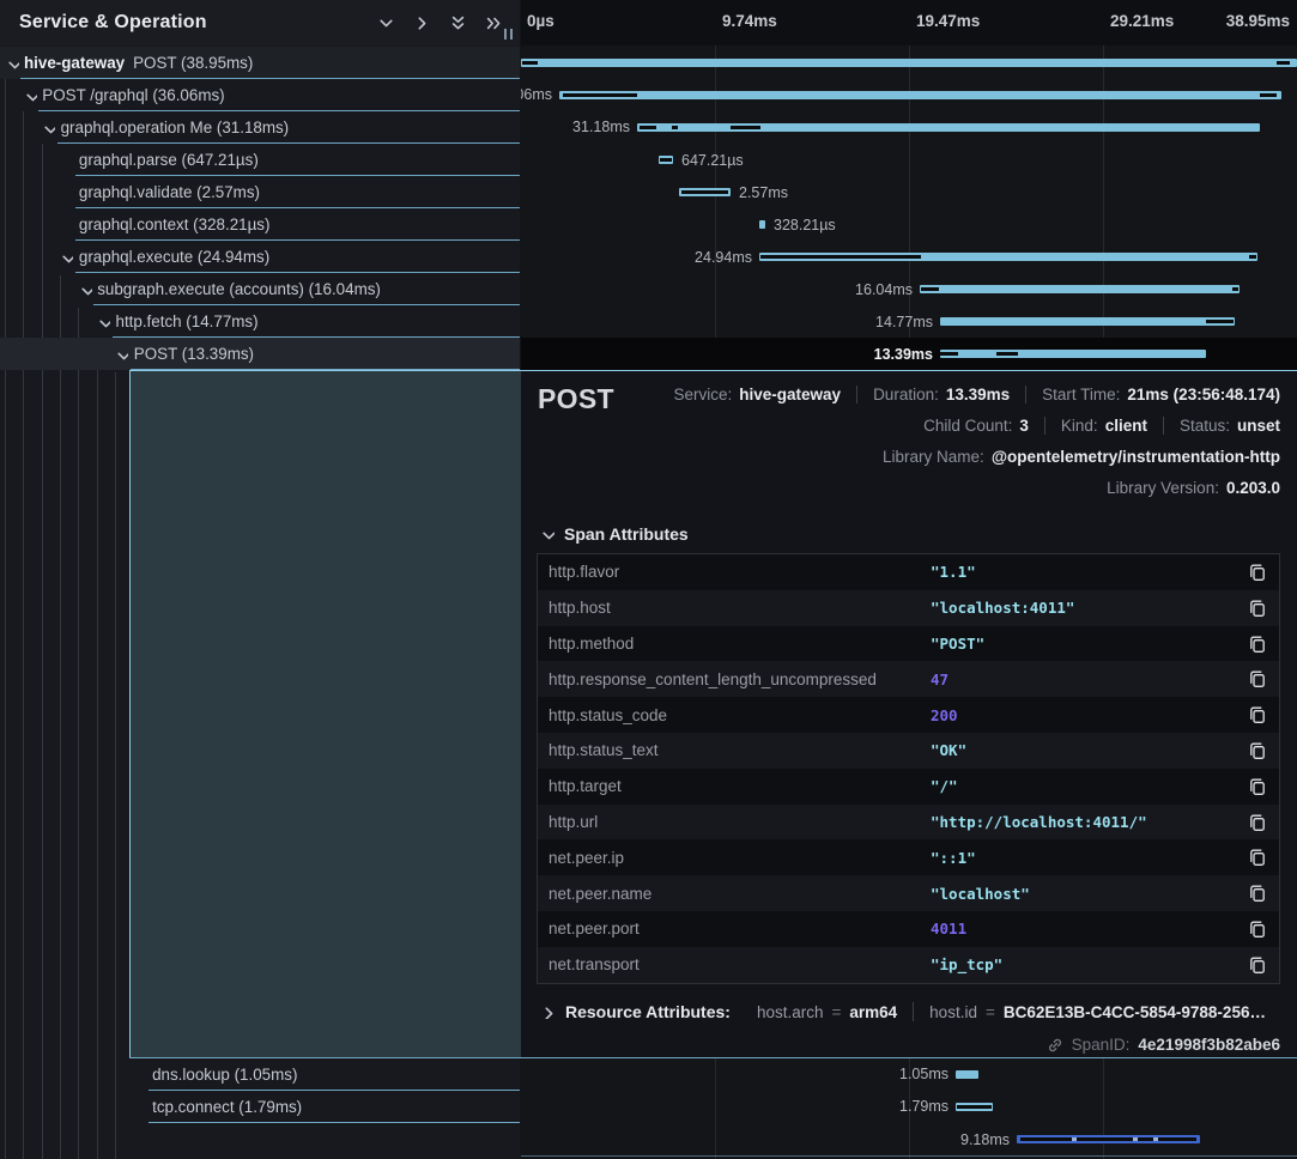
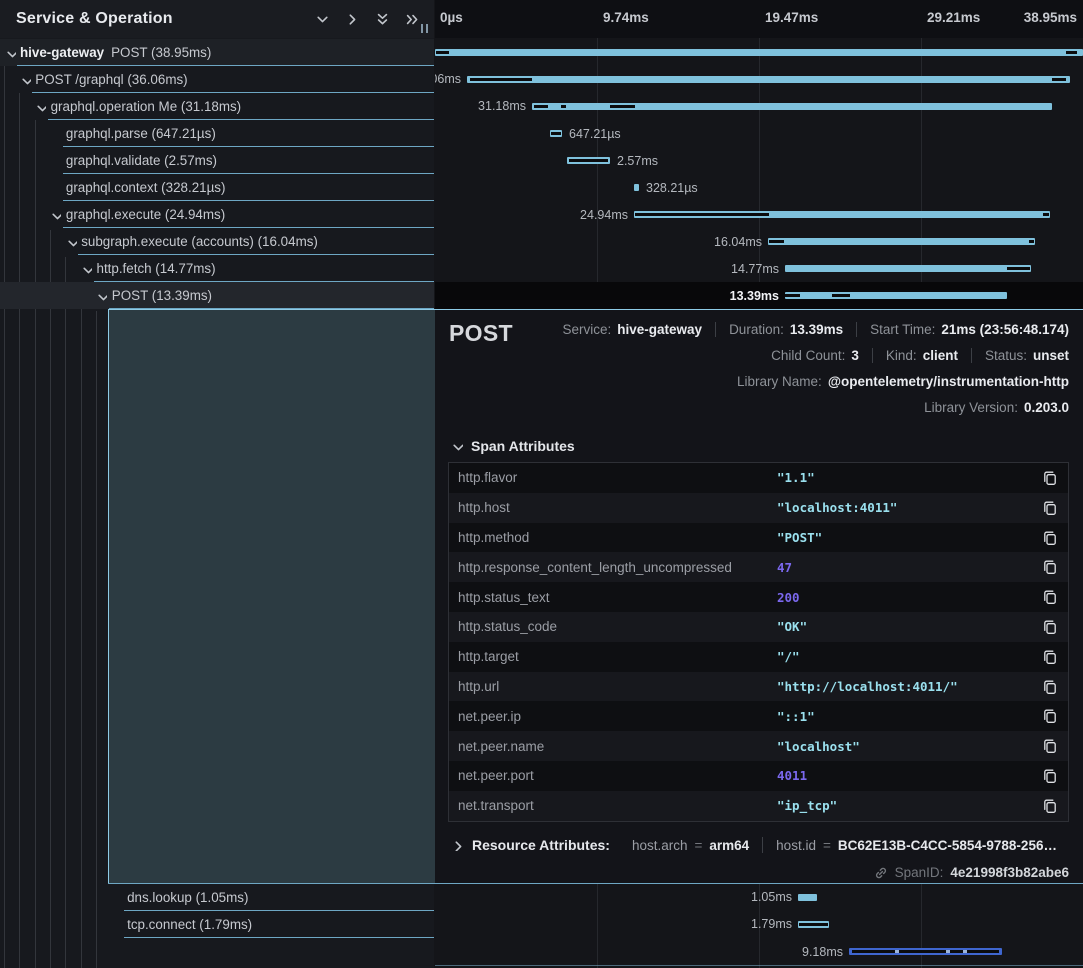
  0µs
  9.74ms
  19.47ms
  29.21ms
  38.95ms
  31.18ms
  647.21µs
  2.57ms
  328.21µs
  24.94ms
  16.04ms
  14.77ms
  13.39ms
  1.05ms
  1.79ms
  9.18ms
  Service & Operation
  POST
  Span Attributes
  http.flavor
  "1.1"
  http.host
  "localhost:4011"
  http.method
  "POST"
  http.response_content_length_uncompressed
  47
- http.status_code
+ http.status_text
  200
- http.status_text
+ http.status_code
  "OK"
  http.target
  "/"
  http.url
  "http://localhost:4011/"
  net.peer.ip
  "::1"
  net.peer.name
  "localhost"
  net.peer.port
  4011
  net.transport
  "ip_tcp"
  Resource Attributes:
  host.arch
  =
  arm64
  host.id
  =
  BC62E13B-C4CC-5854-9788-256…
  SpanID:
  4e21998f3b82abe6
  Service:
  hive-gateway
  Duration:
  13.39ms
  Start Time:
  21ms (23:56:48.174)
  Child Count:
  3
  Kind:
  client
  Status:
  unset
  Library Name:
  @opentelemetry/instrumentation-http
  Library Version:
  0.203.0
  hive-gateway POST (38.95ms)
  POST /graphql (36.06ms)
  graphql.operation Me (31.18ms)
  graphql.parse (647.21µs)
  graphql.validate (2.57ms)
  graphql.context (328.21µs)
  graphql.execute (24.94ms)
  subgraph.execute (accounts) (16.04ms)
  http.fetch (14.77ms)
  POST (13.39ms)
  dns.lookup (1.05ms)
  tcp.connect (1.79ms)
